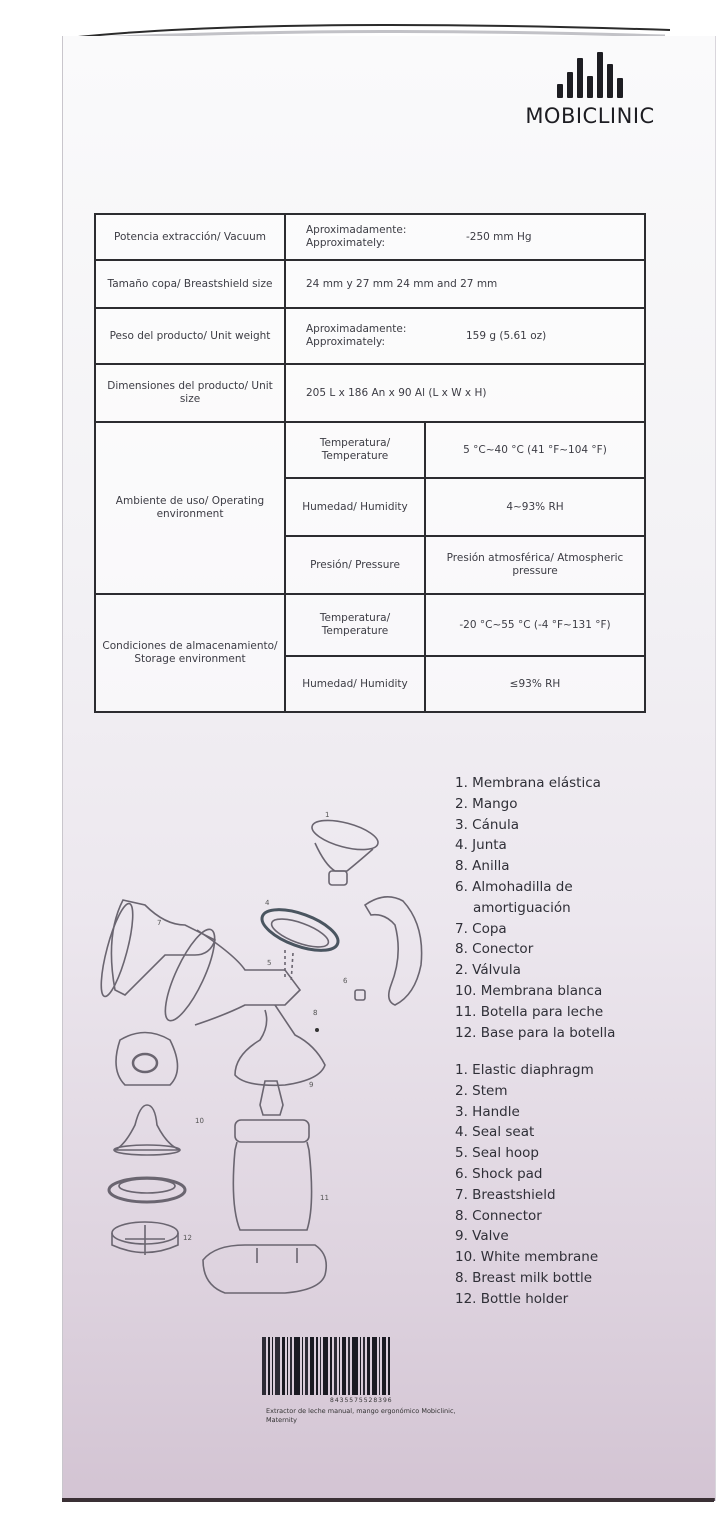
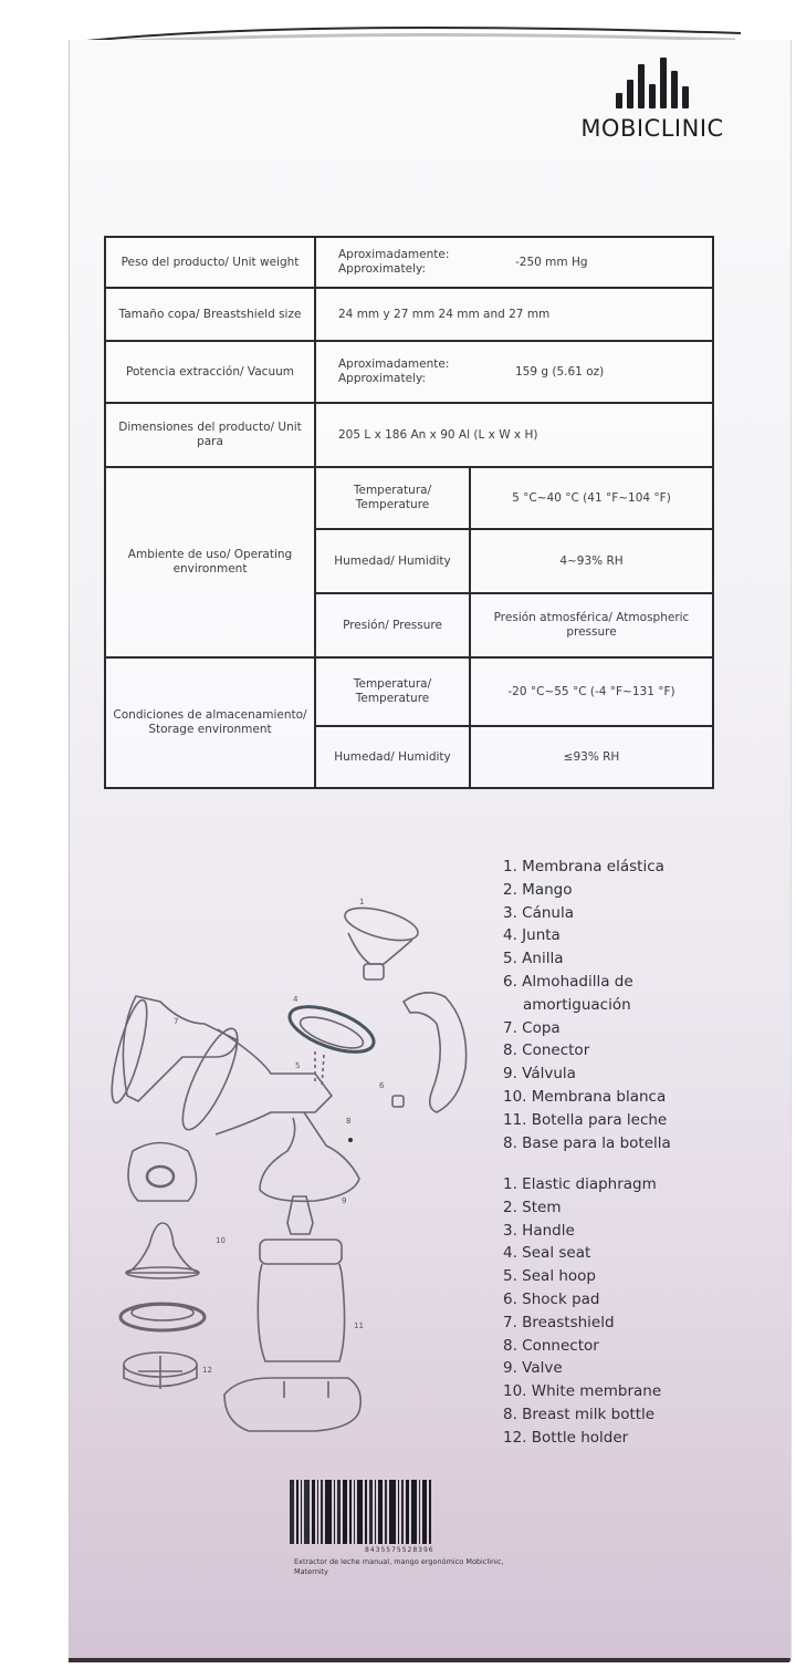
  MOBICLINIC
- Potencia extracción/ Vacuum	Aproximadamente: Approximately: -250 mm Hg
+ Peso del producto/ Unit weight	Aproximadamente: Approximately: -250 mm Hg
  Tamaño copa/ Breastshield size	24 mm y 27 mm 24 mm and 27 mm
- Peso del producto/ Unit weight	Aproximadamente: Approximately: 159 g (5.61 oz)
+ Potencia extracción/ Vacuum	Aproximadamente: Approximately: 159 g (5.61 oz)
- Dimensiones del producto/ Unit size	205 L x 186 An x 90 Al (L x W x H)
+ Dimensiones del producto/ Unit para	205 L x 186 An x 90 Al (L x W x H)
  Ambiente de uso/ Operating environment	Temperatura/ Temperature	5 °C~40 °C (41 °F~104 °F)
  Humedad/ Humidity	4~93% RH
  Presión/ Pressure	Presión atmosférica/ Atmospheric pressure
  Condiciones de almacenamiento/ Storage environment	Temperatura/ Temperature	-20 °C~55 °C (-4 °F~131 °F)
  Humedad/ Humidity	≤93% RH
  1
  10
  11
  12
  8
  9
  6
  4
  5
  7
  1. Membrana elástica
  2. Mango
  3. Cánula
  4. Junta
- 8. Anilla
+ 5. Anilla
  6. Almohadilla de
  amortiguación
  7. Copa
  8. Conector
- 2. Válvula
+ 9. Válvula
  10. Membrana blanca
  11. Botella para leche
- 12. Base para la botella
+ 8. Base para la botella
  1. Elastic diaphragm
  2. Stem
  3. Handle
  4. Seal seat
  5. Seal hoop
  6. Shock pad
  7. Breastshield
  8. Connector
  9. Valve
  10. White membrane
  8. Breast milk bottle
  12. Bottle holder
  Extractor de leche manual, mango ergonómico Mobiclinic, Maternity
